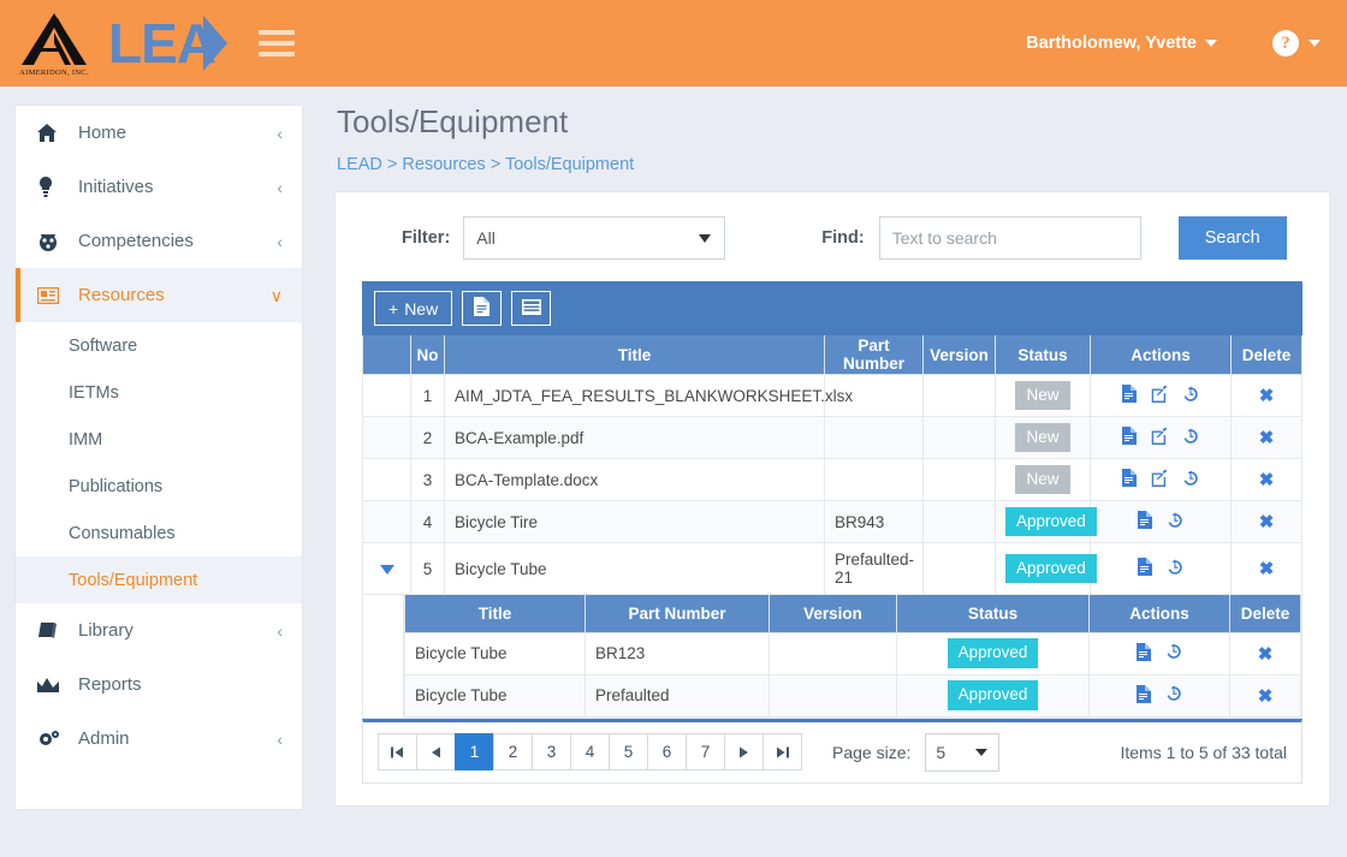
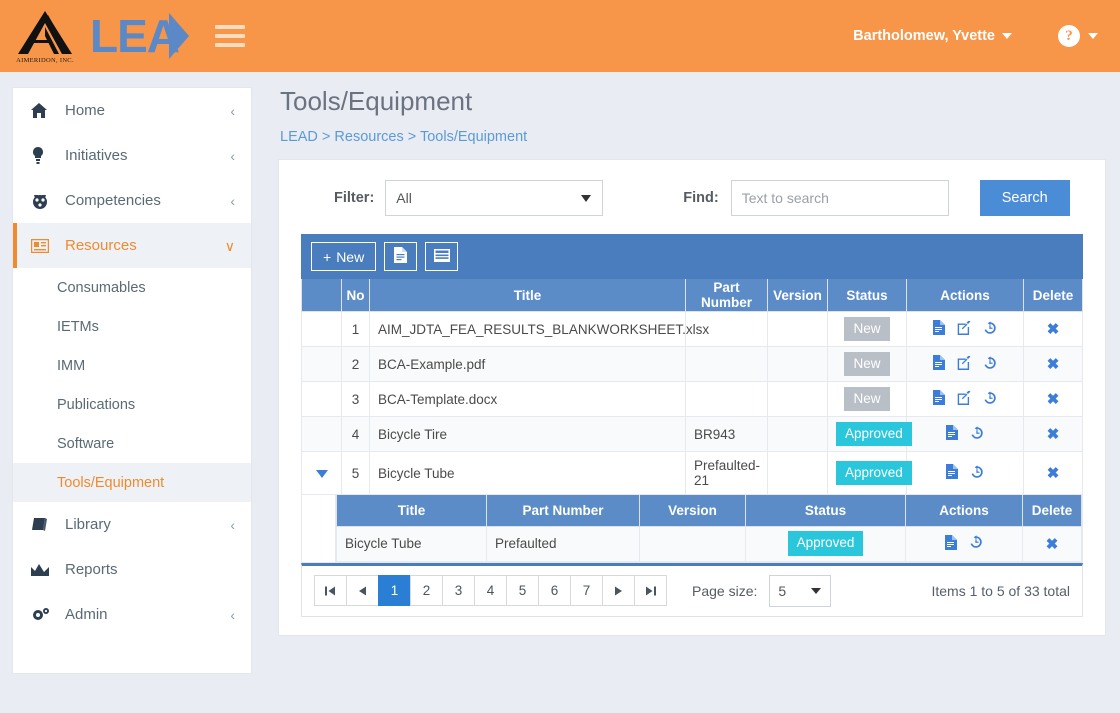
  LEA
  Bartholomew, Yvette
  ?
  Home
  ‹
  Initiatives
  ‹
  Competencies
  ‹
  Resources
  ∨
- Software
+ Consumables
  IETMs
  IMM
  Publications
- Consumables
+ Software
  Tools/Equipment
  Library
  ‹
  Reports
  Admin
  ‹
  Tools/Equipment
  LEAD > Resources > Tools/Equipment
  Filter:
  All
  Find:
  Text to search
  Search
  +
  New
  	No	Title	Part Number	Version	Status	Actions	Delete
  	1	AIM_JDTA_FEA_RESULTS_BLANKWORKSHEET.xlsx			New		✖
  	2	BCA-Example.pdf			New		✖
  	3	BCA-Template.docx			New		✖
  	4	Bicycle Tire	BR943		Approved		✖
  	5	Bicycle Tube	Prefaulted-21		Approved		✖
  Title	Part Number	Version	Status	Actions	Delete
- Bicycle Tube	BR123		Approved		✖
  Bicycle Tube	Prefaulted		Approved		✖
  1
  2
  3
  4
  5
  6
  7
  Page size:
  5
  Items 1 to 5 of 33 total
